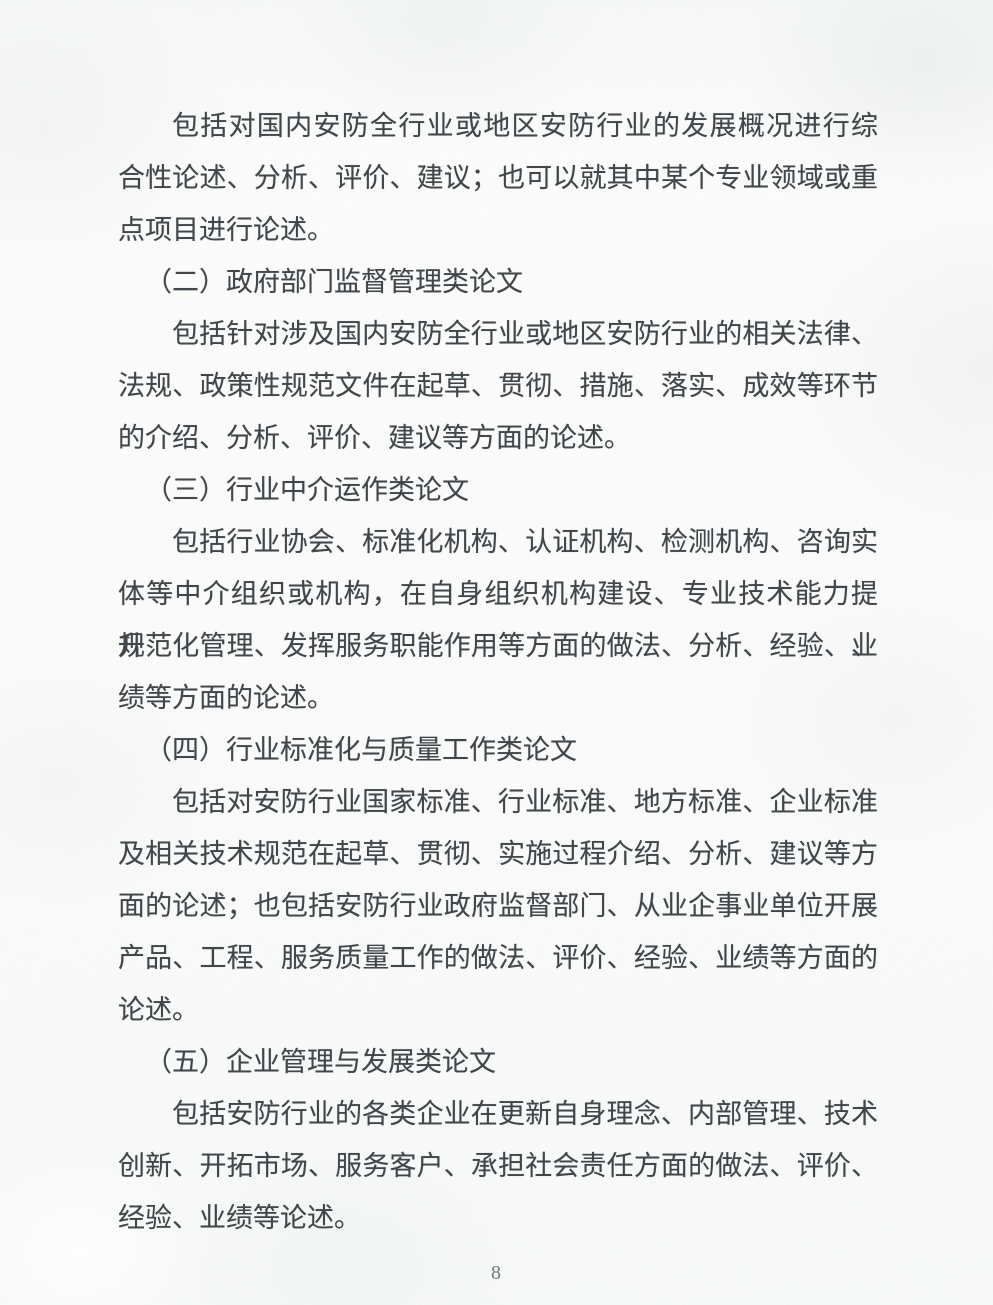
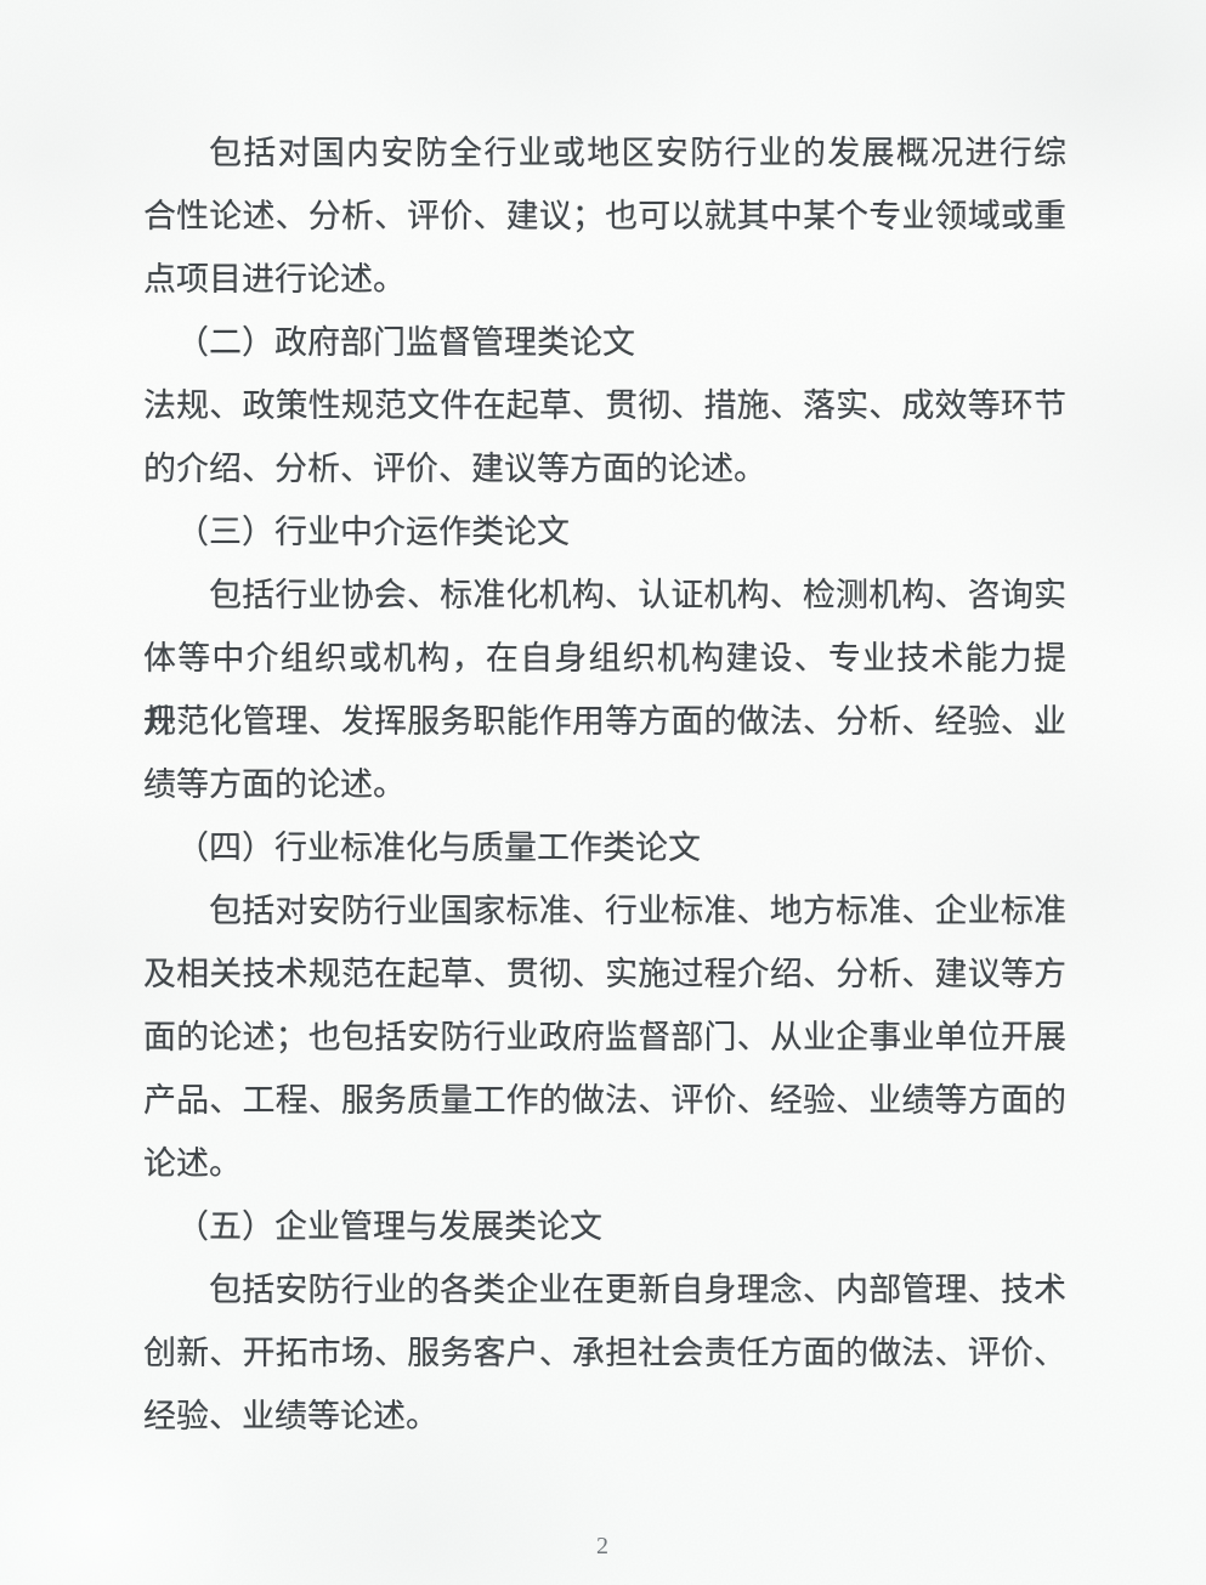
  包括对国内安防全行业或地区安防行业的发展概况进行综
  合性论述、分析、评价、建议；也可以就其中某个专业领域或重
  点项目进行论述。
  （二）政府部门监督管理类论文
- 包括针对涉及国内安防全行业或地区安防行业的相关法律、
  法规、政策性规范文件在起草、贯彻、措施、落实、成效等环节
  的介绍、分析、评价、建议等方面的论述。
  （三）行业中介运作类论文
  包括行业协会、标准化机构、认证机构、检测机构、咨询实
  体等中介组织或机构，在自身组织机构建设、专业技术能力提升、
  规范化管理、发挥服务职能作用等方面的做法、分析、经验、业
  绩等方面的论述。
  （四）行业标准化与质量工作类论文
  包括对安防行业国家标准、行业标准、地方标准、企业标准
  及相关技术规范在起草、贯彻、实施过程介绍、分析、建议等方
  面的论述；也包括安防行业政府监督部门、从业企事业单位开展
  产品、工程、服务质量工作的做法、评价、经验、业绩等方面的
  论述。
  （五）企业管理与发展类论文
  包括安防行业的各类企业在更新自身理念、内部管理、技术
  创新、开拓市场、服务客户、承担社会责任方面的做法、评价、
  经验、业绩等论述。
- 8
+ 2
